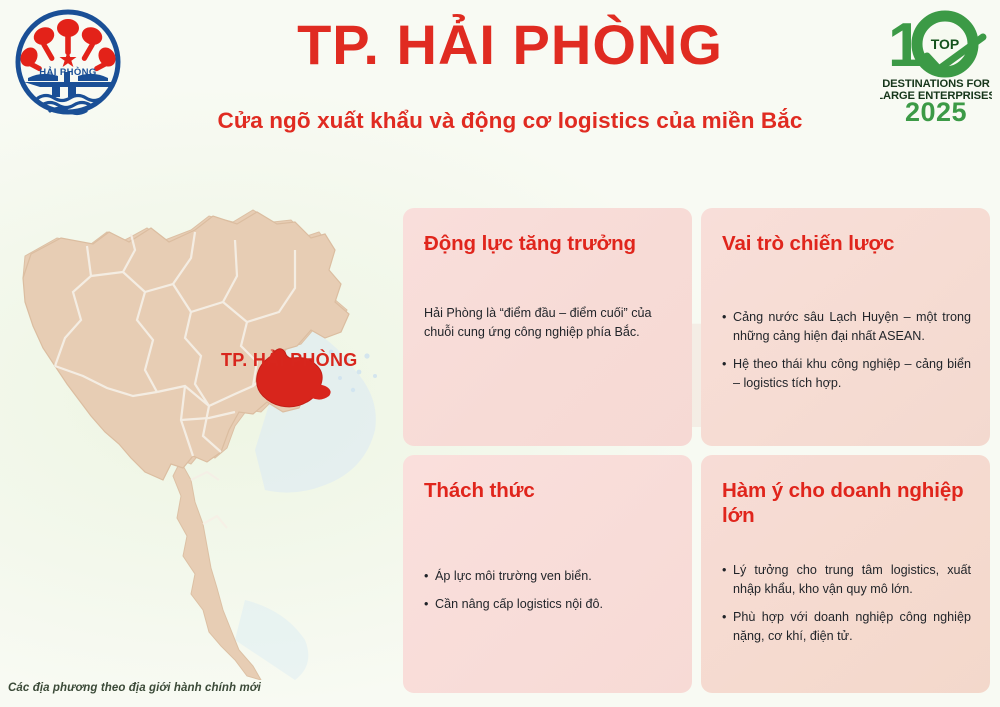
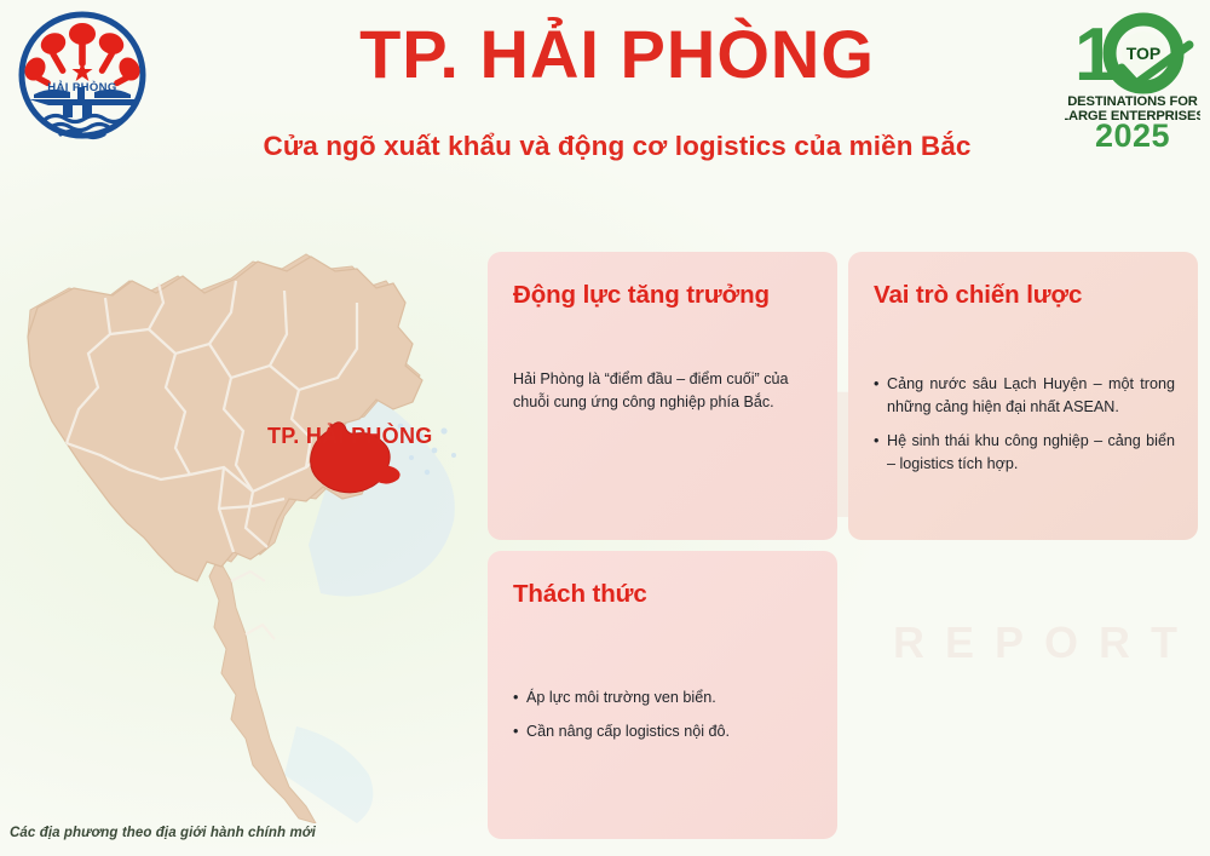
  HẢI PHÒNG
  TP. HẢI PHÒNG
  Cửa ngõ xuất khẩu và động cơ logistics của miền Bắc
  1
  TOP
  DESTINATIONS FOR
  LARGE ENTERPRISE
  2025
  TP. HẢI PHÒNG
  Các địa phương theo địa giới hành chính mới
  Động lực tăng trưởng
  Hải Phòng là “điểm đầu – điểm cuối” của chuỗi cung ứng công nghiệp phía Bắc.
  Vai trò chiến lược
  Cảng nước sâu Lạch Huyện – một trong những cảng hiện đại nhất ASEAN.
- Hệ theo thái khu công nghiệp – cảng biển – logistics tích hợp.
+ Hệ sinh thái khu công nghiệp – cảng biển – logistics tích hợp.
  Thách thức
  Áp lực môi trường ven biển.
  Cần nâng cấp logistics nội đô.
- Hàm ý cho doanh nghiệp lớn
- Lý tưởng cho trung tâm logistics, xuất nhập khẩu, kho vận quy mô lớn.
- Phù hợp với doanh nghiệp công nghiệp nặng, cơ khí, điện tử.
